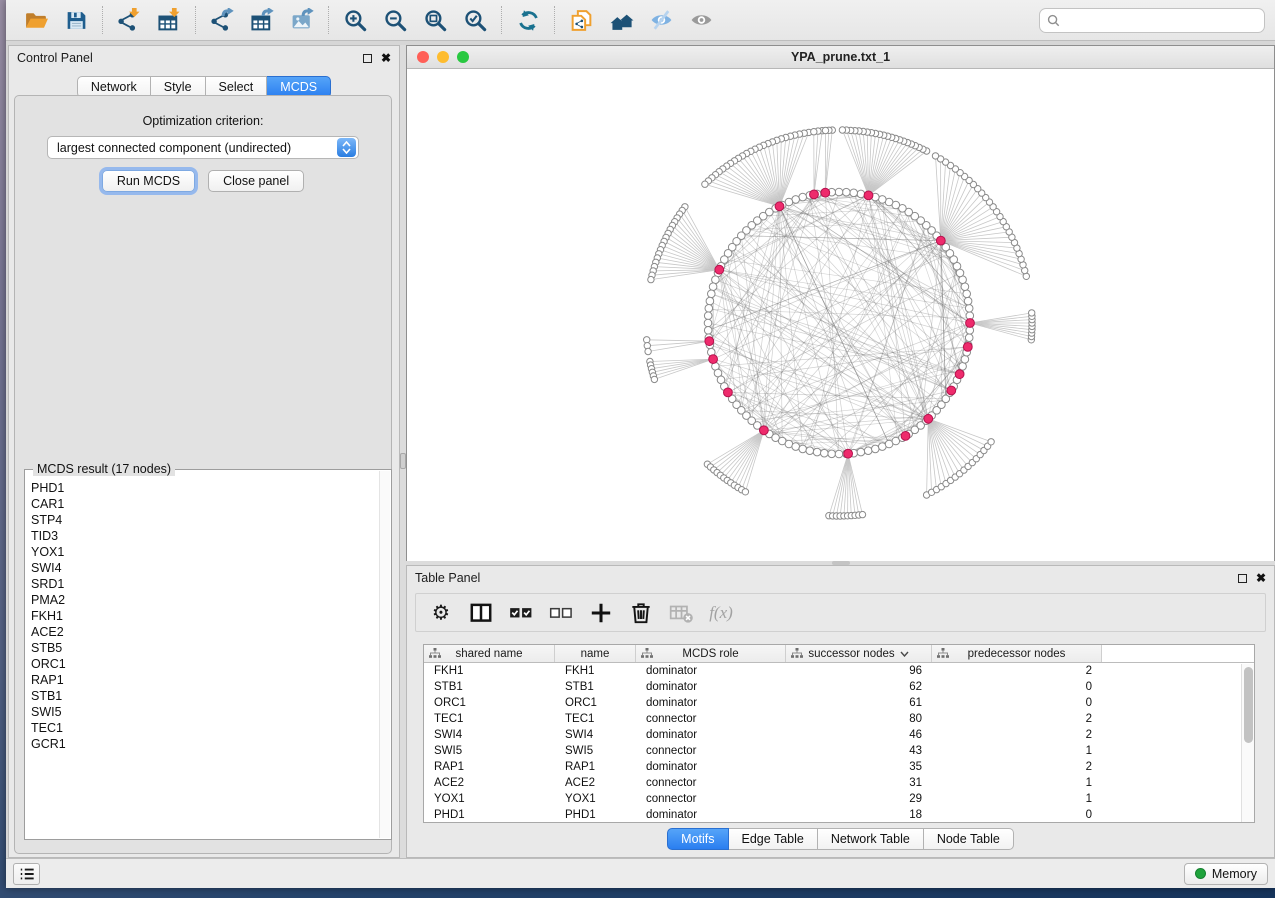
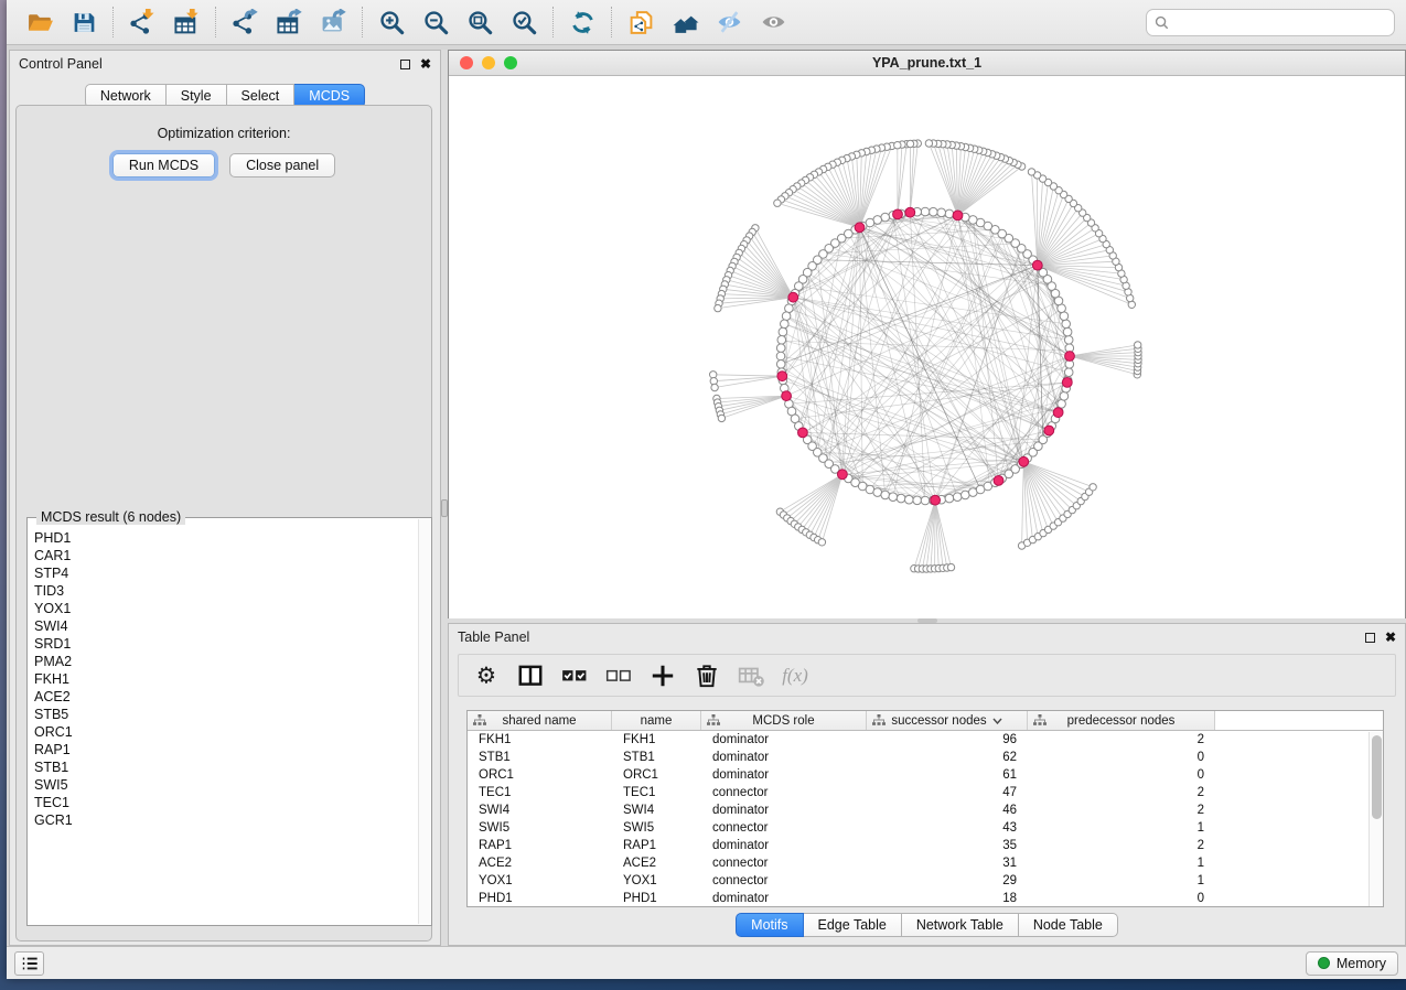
  Control Panel
  ✖
  Network
  Style
  Select
  MCDS
  Optimization criterion:
- largest connected component (undirected)
  Run MCDS
  Close panel
- MCDS result (17 nodes)
+ MCDS result (6 nodes)
  PHD1
  CAR1
  STP4
  TID3
  YOX1
  SWI4
  SRD1
  PMA2
  FKH1
  ACE2
  STB5
  ORC1
  RAP1
  STB1
  SWI5
  TEC1
  GCR1
  YPA_prune.txt_1
  Table Panel
  ✖
  ⚙
  f(x)
  shared name
  name
  MCDS role
  successor nodes
  predecessor nodes
  FKH1
  FKH1
  dominator
  96
  2
  STB1
  STB1
  dominator
  62
  0
  ORC1
  ORC1
  dominator
  61
  0
  TEC1
  TEC1
  connector
- 80
+ 47
  2
  SWI4
  SWI4
  dominator
  46
  2
  SWI5
  SWI5
  connector
  43
  1
  RAP1
  RAP1
  dominator
  35
  2
  ACE2
  ACE2
  connector
  31
  1
  YOX1
  YOX1
  connector
  29
  1
  PHD1
  PHD1
  dominator
  18
  0
  Motifs
  Edge Table
  Network Table
  Node Table
  Memory
